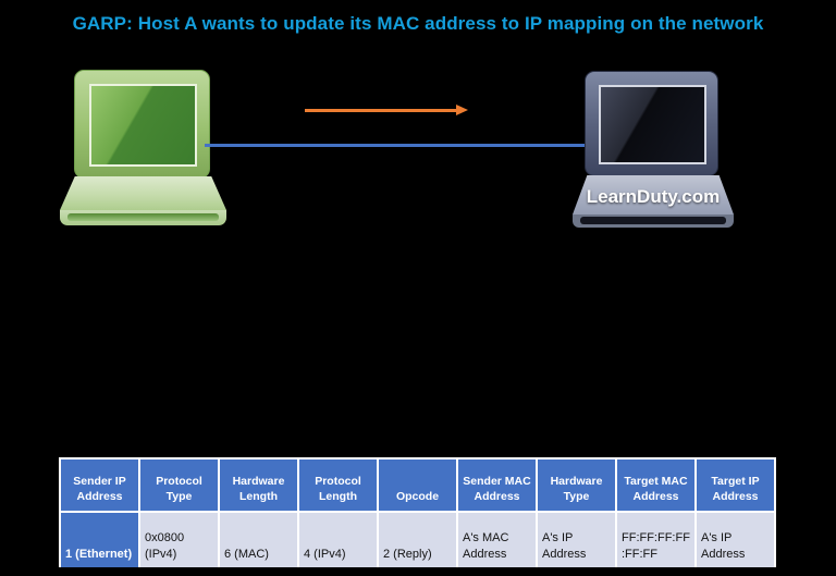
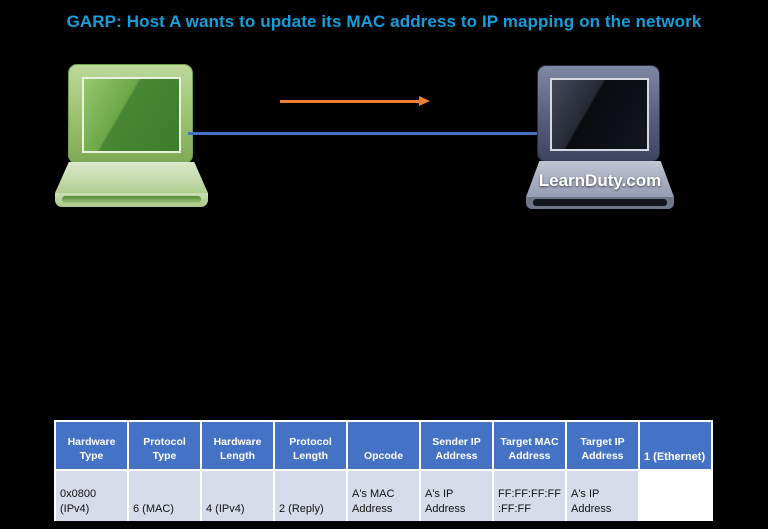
  GARP: Host A wants to update its MAC address to IP mapping on the network
  LearnDuty.com
- Sender IP Address
+ Hardware Type
  Protocol Type
  Hardware Length
  Protocol Length
  Opcode
- Sender MAC Address
- Hardware Type
+ Sender IP Address
  Target MAC Address
  Target IP Address
  1 (Ethernet)
  0x0800 (IPv4)
  6 (MAC)
  4 (IPv4)
  2 (Reply)
  A's MAC Address
  A's IP Address
  FF:FF:FF:FF:FF:FF
  A's IP Address
